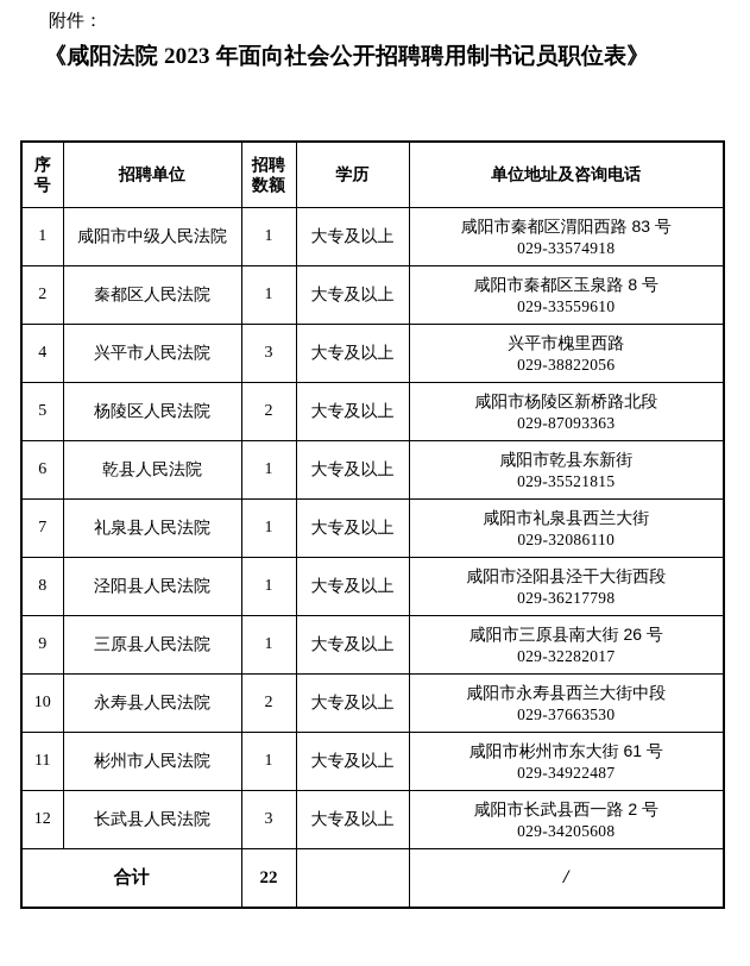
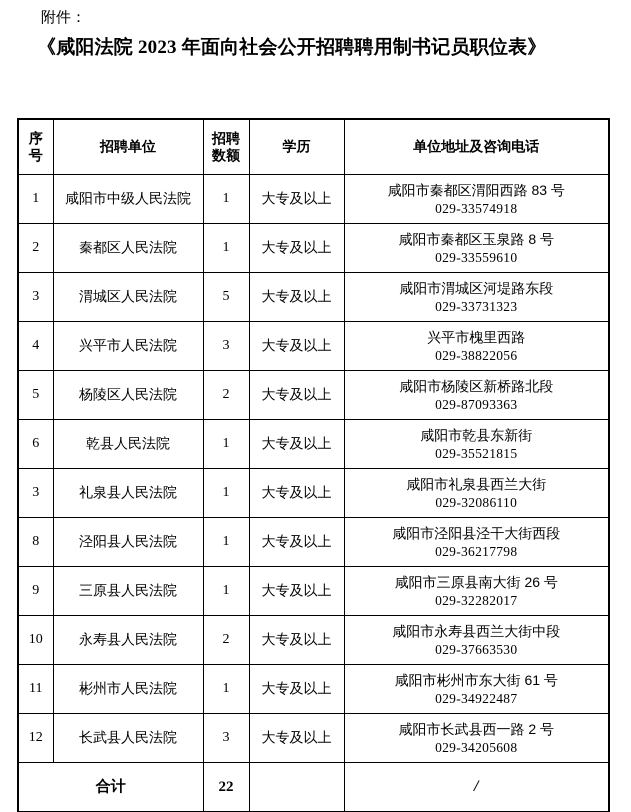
  附件：
  《咸阳法院 2023 年面向社会公开招聘聘用制书记员职位表》
  序 号	招聘单位	招聘 数额	学历	单位地址及咨询电话
  1	咸阳市中级人民法院	1	大专及以上	咸阳市秦都区渭阳西路 83 号029-33574918
  2	秦都区人民法院	1	大专及以上	咸阳市秦都区玉泉路 8 号029-33559610
+ 3	渭城区人民法院	5	大专及以上	咸阳市渭城区河堤路东段029-33731323
  4	兴平市人民法院	3	大专及以上	兴平市槐里西路029-38822056
  5	杨陵区人民法院	2	大专及以上	咸阳市杨陵区新桥路北段029-87093363
  6	乾县人民法院	1	大专及以上	咸阳市乾县东新街029-35521815
- 7	礼泉县人民法院	1	大专及以上	咸阳市礼泉县西兰大街029-32086110
+ 3	礼泉县人民法院	1	大专及以上	咸阳市礼泉县西兰大街029-32086110
  8	泾阳县人民法院	1	大专及以上	咸阳市泾阳县泾干大街西段029-36217798
  9	三原县人民法院	1	大专及以上	咸阳市三原县南大街 26 号029-32282017
  10	永寿县人民法院	2	大专及以上	咸阳市永寿县西兰大街中段029-37663530
  11	彬州市人民法院	1	大专及以上	咸阳市彬州市东大街 61 号029-34922487
  12	长武县人民法院	3	大专及以上	咸阳市长武县西一路 2 号029-34205608
  合计	22		/
